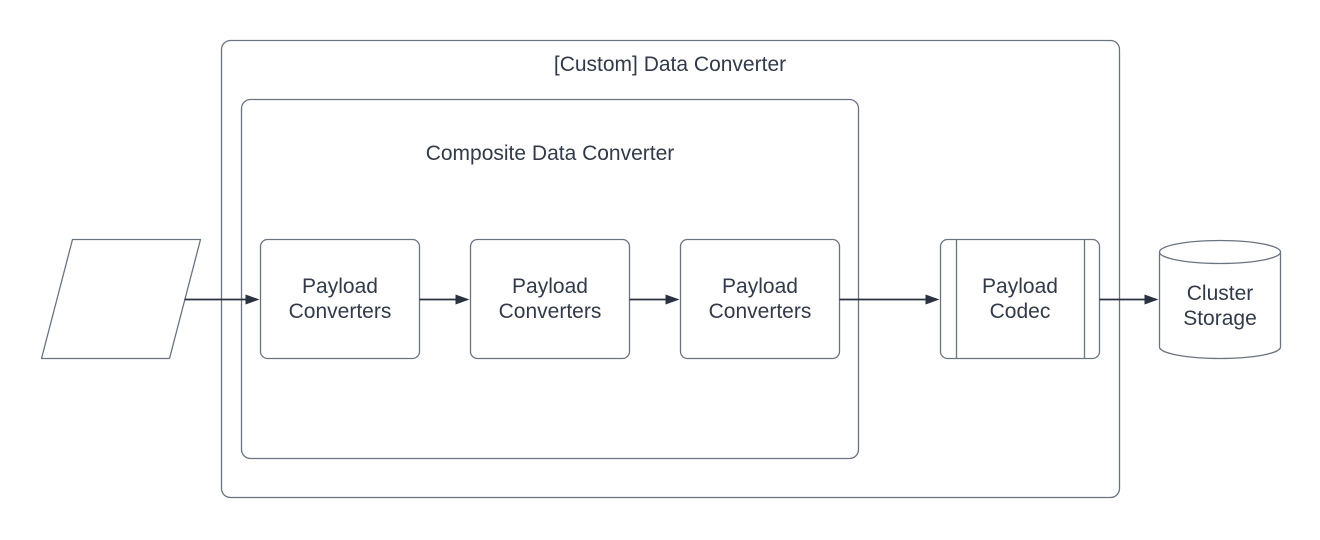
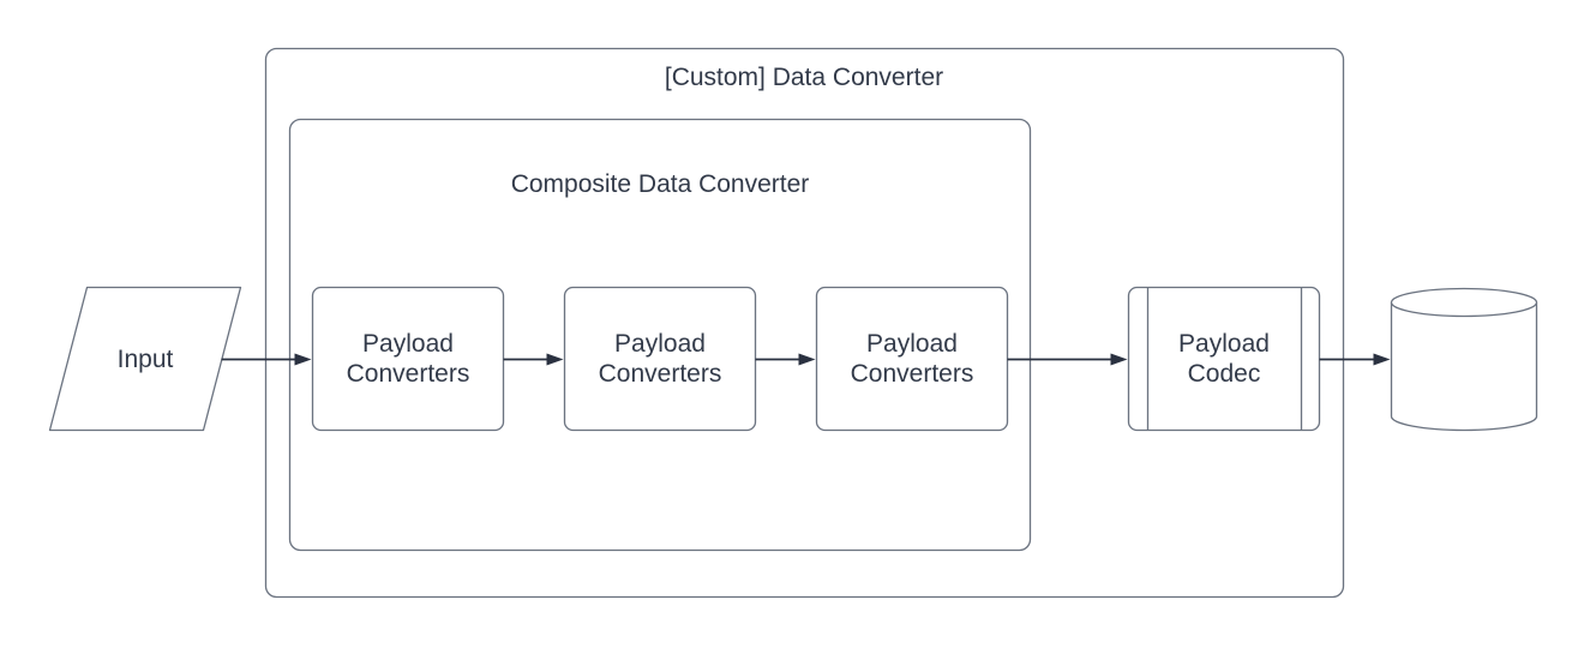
  [Custom] Data Converter
  Composite Data Converter
+ Input
  Payload Converters
  Payload Converters
  Payload Converters
  Payload Codec
- Cluster Storage
